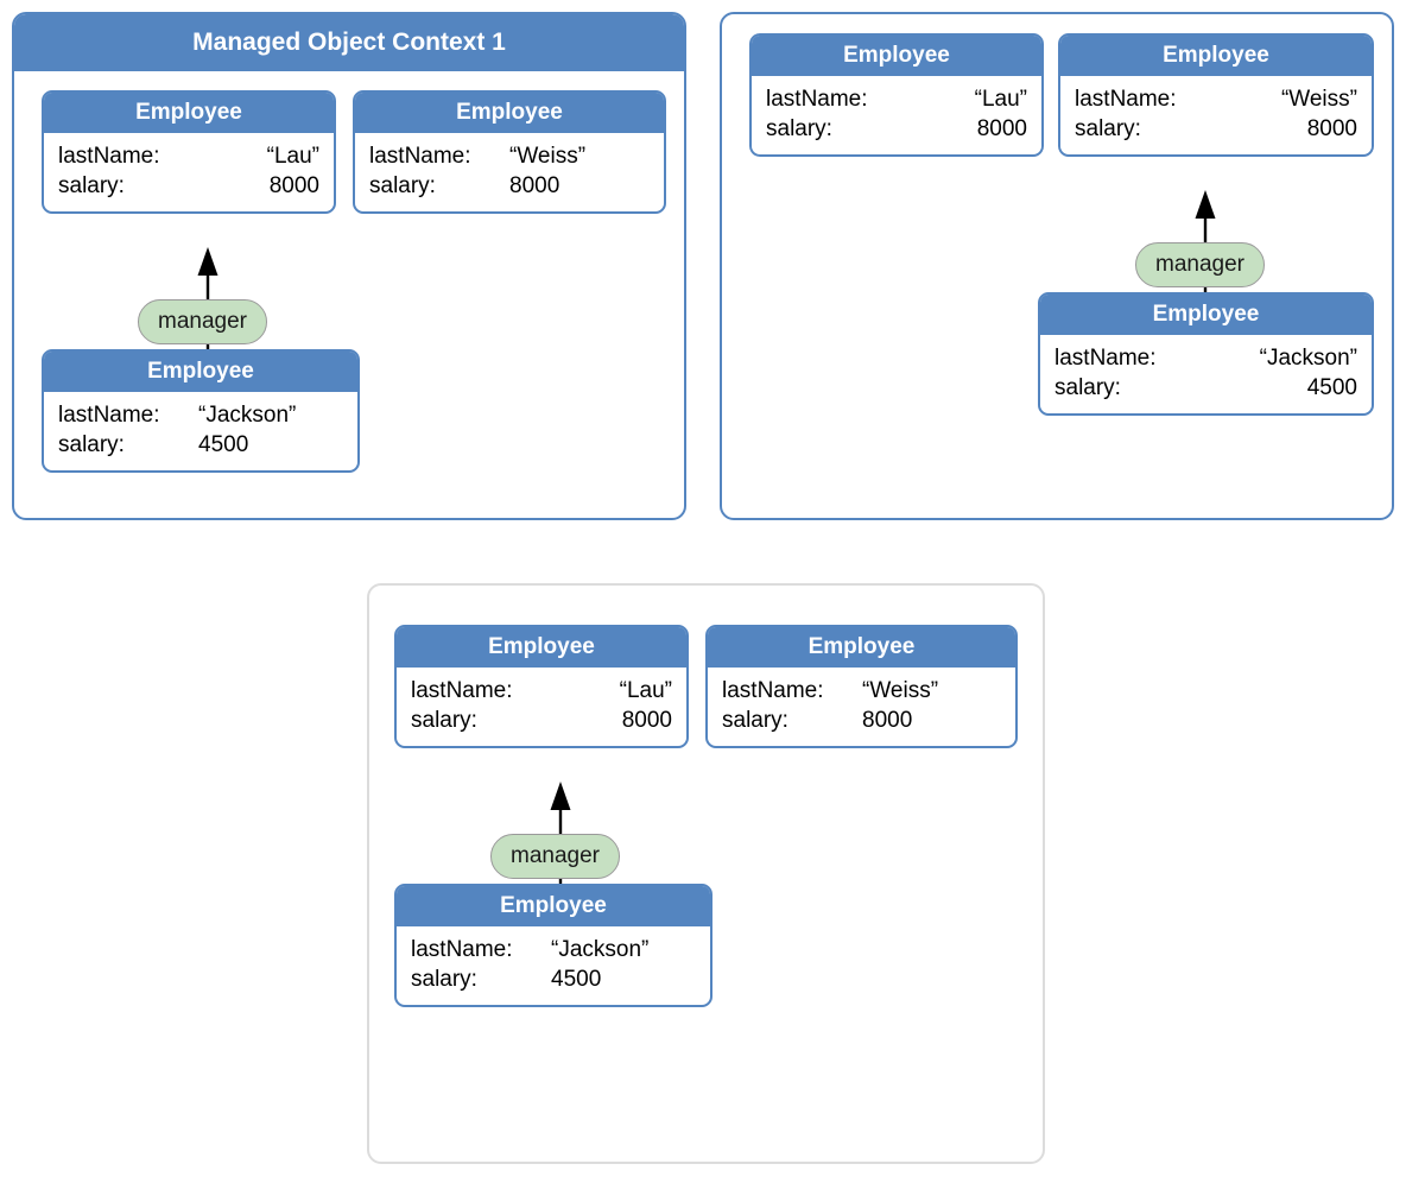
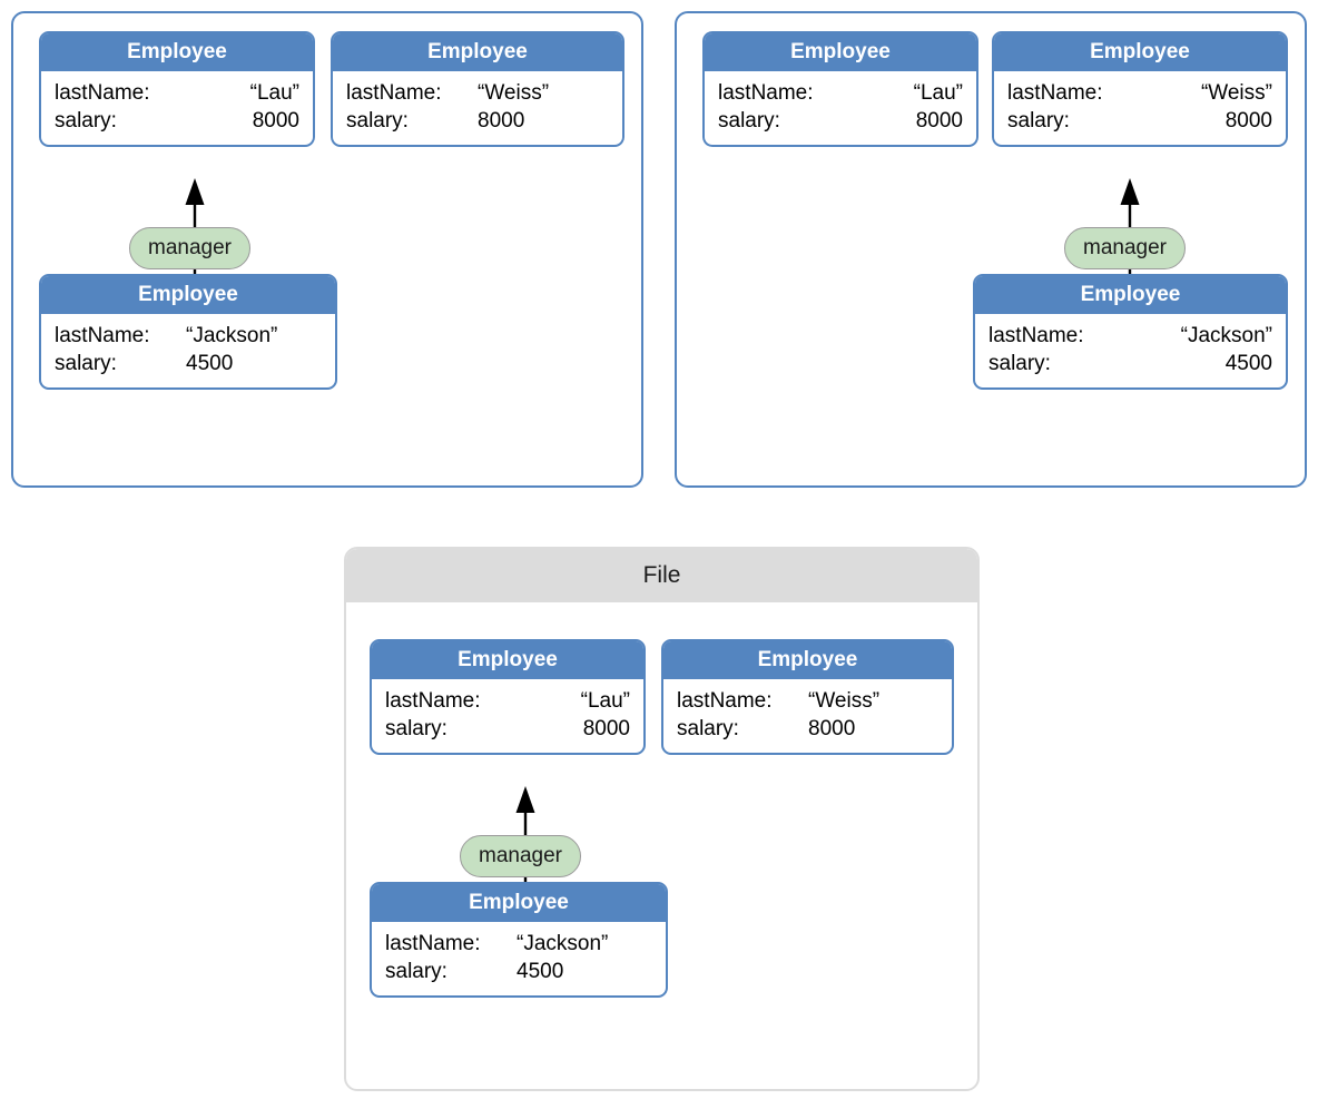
- Managed Object Context 1
  Employee
  lastName:
  “Lau”
  salary:
  8000
  Employee
  lastName:
  “Weiss”
  salary:
  8000
  manager
  Employee
  lastName:
  “Jackson”
  salary:
  4500
  Employee
  lastName:
  “Lau”
  salary:
  8000
  Employee
  lastName:
  “Weiss”
  salary:
  8000
  manager
  Employee
  lastName:
  “Jackson”
  salary:
  4500
+ File
  Employee
  lastName:
  “Lau”
  salary:
  8000
  Employee
  lastName:
  “Weiss”
  salary:
  8000
  manager
  Employee
  lastName:
  “Jackson”
  salary:
  4500
